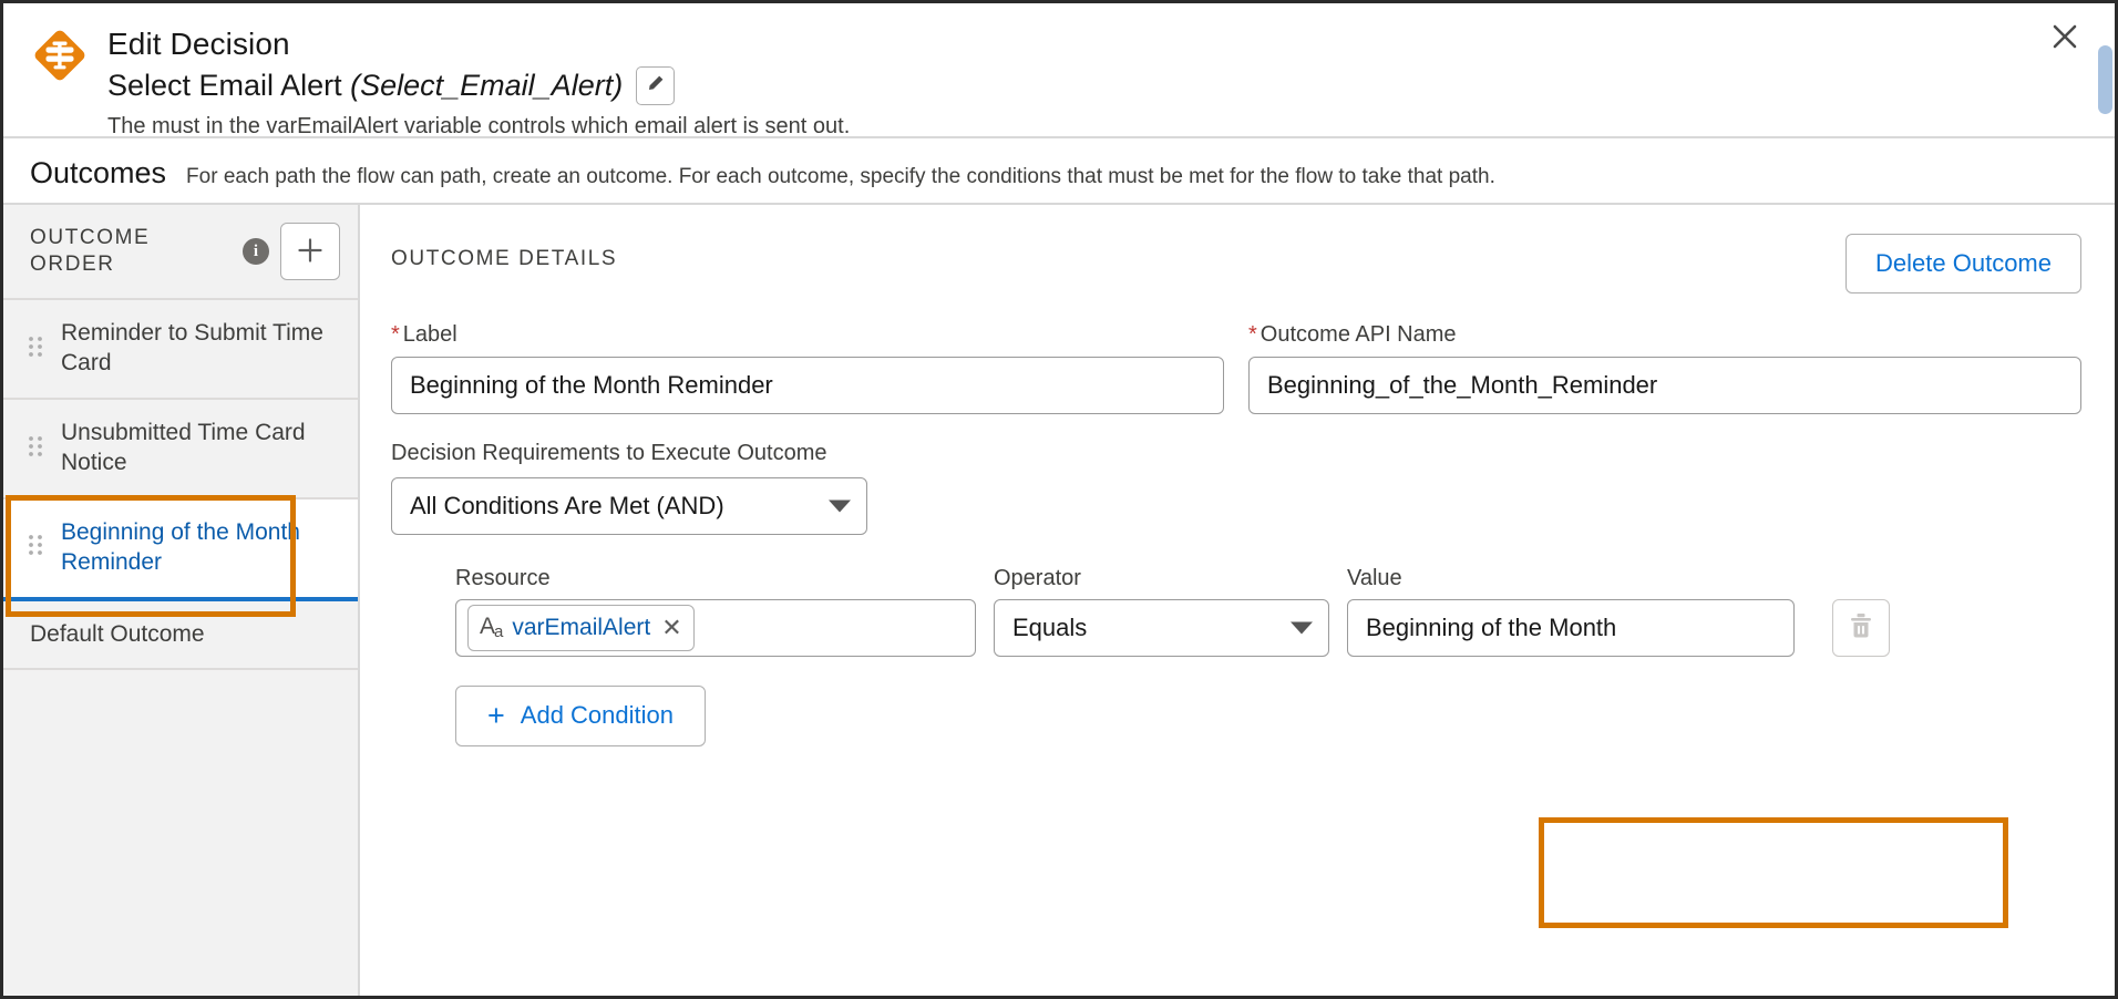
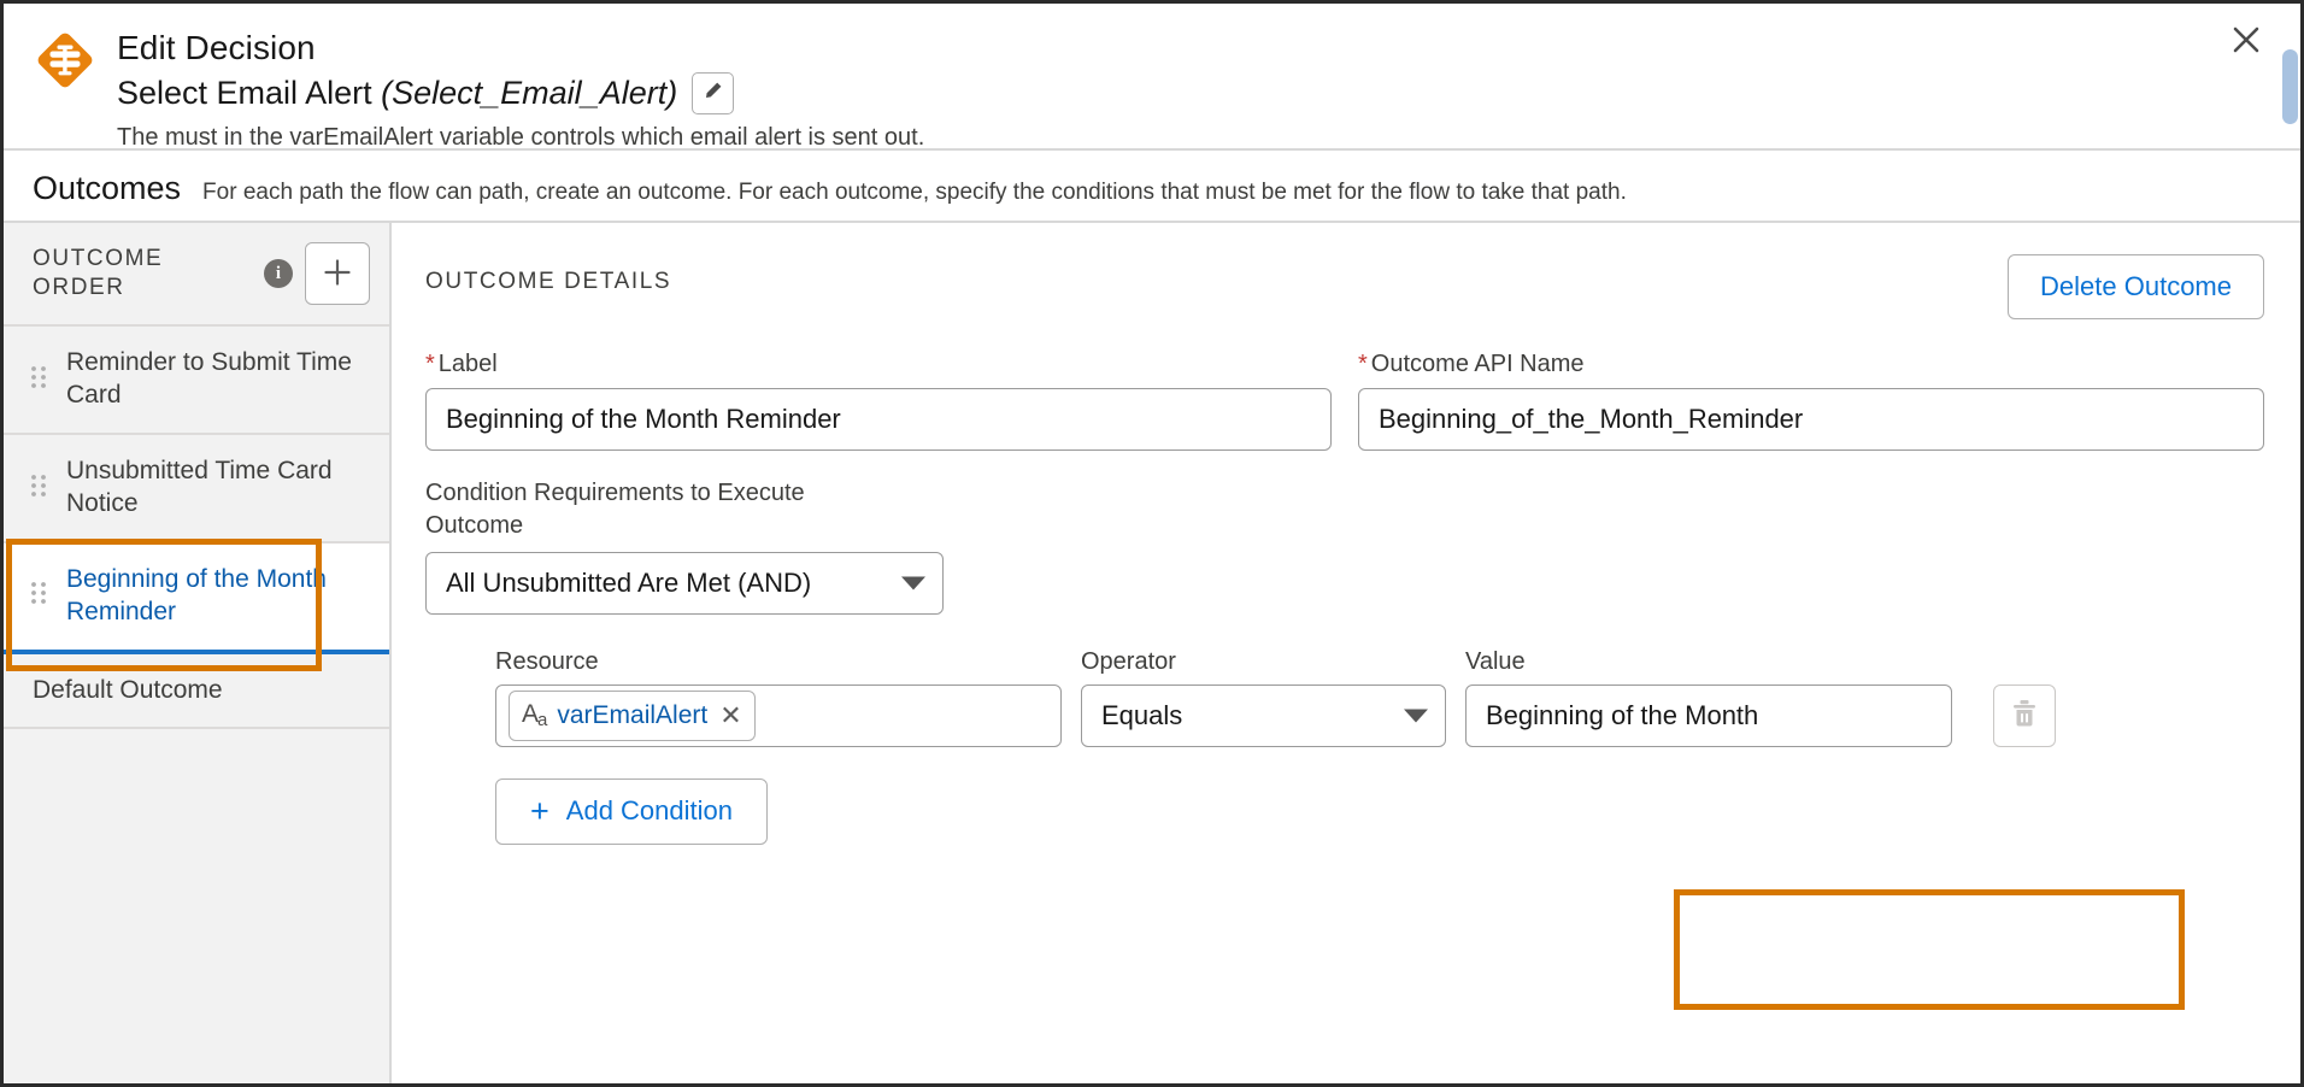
  Edit Decision
  Select Email Alert (Select_Email_Alert)
  The must in the varEmailAlert variable controls which email alert is sent out.
  Outcomes
  For each path the flow can path, create an outcome. For each outcome, specify the conditions that must be met for the flow to take that path.
  OUTCOME ORDER
  i
  Reminder to Submit Time Card
  Unsubmitted Time Card Notice
  Beginning of the Month Reminder
  Default Outcome
  OUTCOME DETAILS
  Delete Outcome
  * Label
  Beginning of the Month Reminder
  * Outcome API Name
  Beginning_of_the_Month_Reminder
- Decision Requirements to Execute Outcome
+ Condition Requirements to Execute Outcome
- All Conditions Are Met (AND)
+ All Unsubmitted Are Met (AND)
  Resource
  Aa
  varEmailAlert
  ✕
  Operator
  Equals
  Value
  Beginning of the Month
  +
  Add Condition
